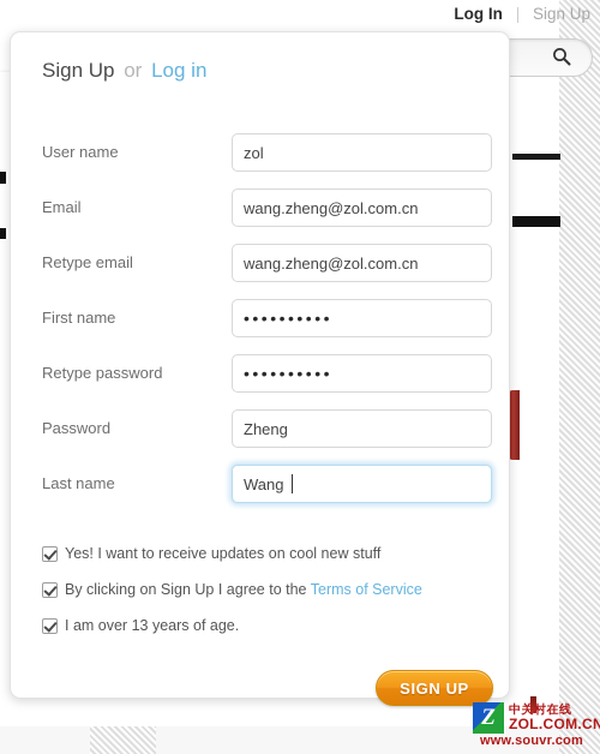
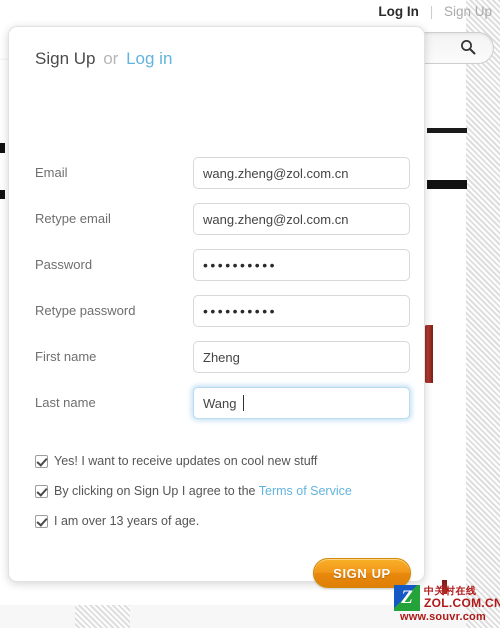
  Log In | Sign Up
  Sign Up or Log in
- User name
- zol
  Email
  wang.zheng@zol.com.cn
  Retype email
  wang.zheng@zol.com.cn
- First name
+ Password
  ••••••••••
  Retype password
  ••••••••••
- Password
+ First name
  Zheng
  Last name
  Wang
  Yes! I want to receive updates on cool new stuff
  By clicking on Sign Up I agree to the Terms of Service
  I am over 13 years of age.
  SIGN UP
  Z
  中关村在线
  ZOL.COM.CN
  www.souvr.com
